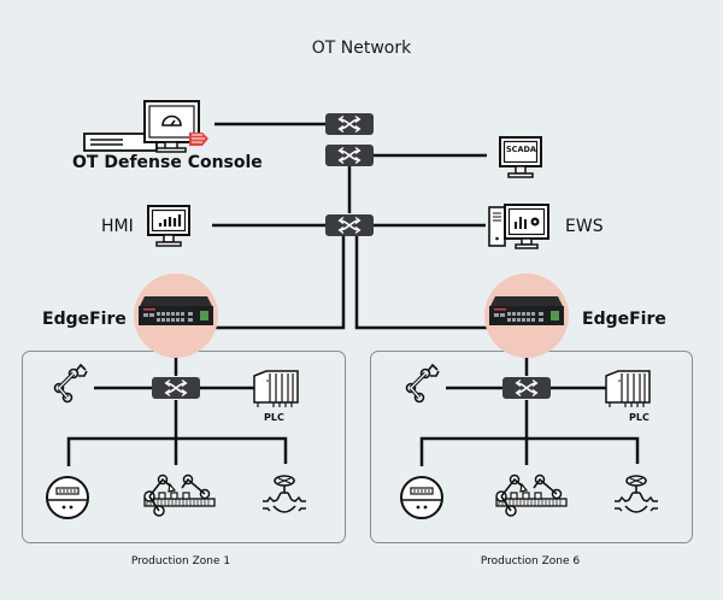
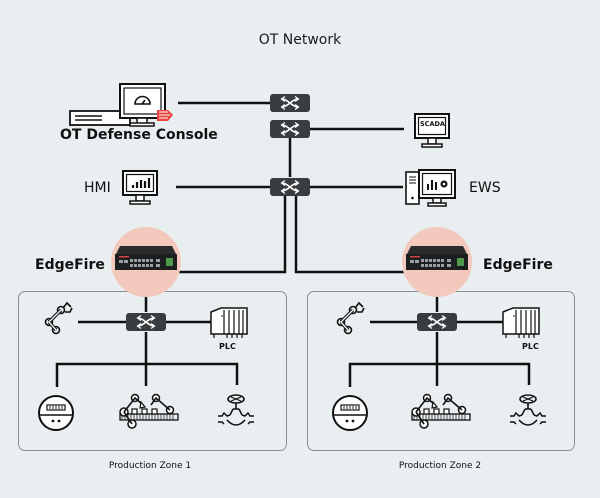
  OT Network
  OT Defense Console
  SCADA
  HMI
  EWS
  EdgeFire
  EdgeFire
  PLC
  PLC
  Production Zone 1
- Production Zone 6
+ Production Zone 2
